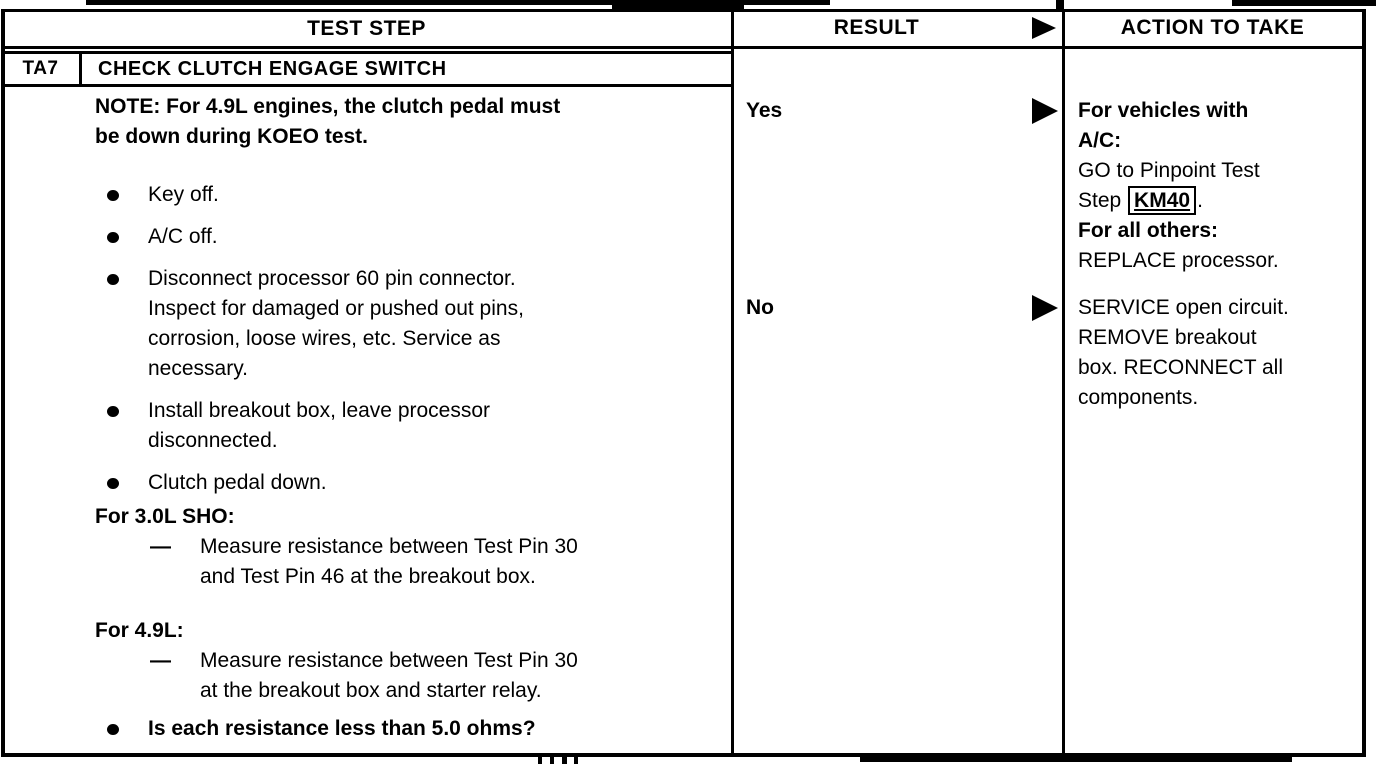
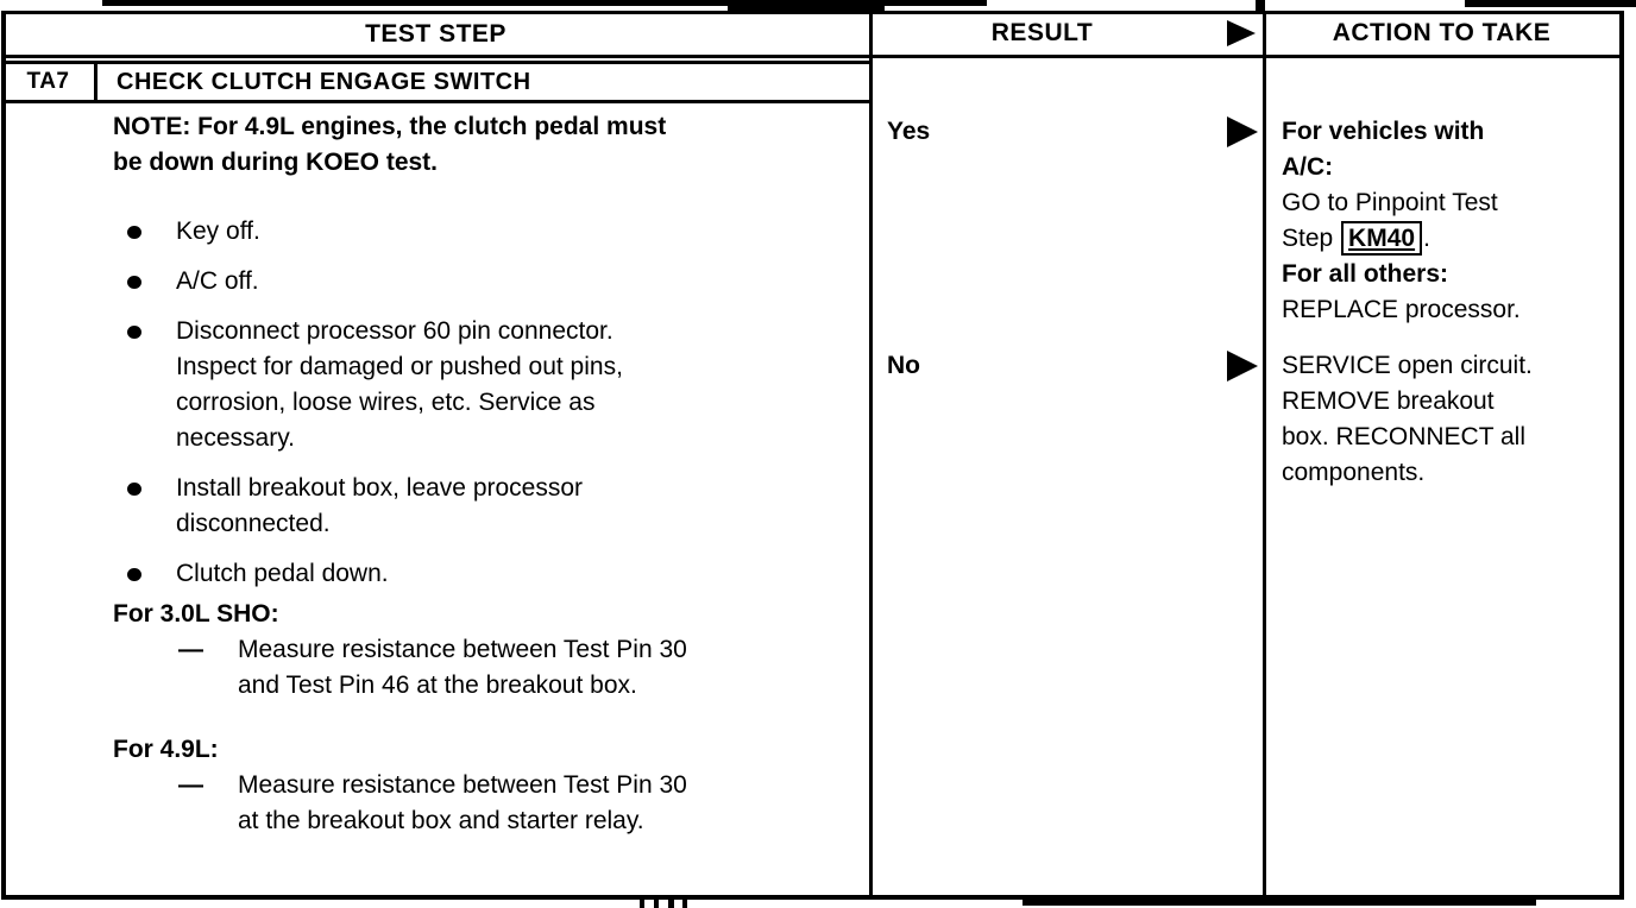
  TEST STEP
  RESULT
  ACTION TO TAKE
  TA7
  CHECK CLUTCH ENGAGE SWITCH
  NOTE: For 4.9L engines, the clutch pedal must
  be down during KOEO test.
  Key off.
  A/C off.
  Disconnect processor 60 pin connector.
  Inspect for damaged or pushed out pins,
  corrosion, loose wires, etc. Service as
  necessary.
  Install breakout box, leave processor
  disconnected.
  Clutch pedal down.
  For 3.0L SHO:
  —
  Measure resistance between Test Pin 30
  and Test Pin 46 at the breakout box.
  For 4.9L:
  —
  Measure resistance between Test Pin 30
  at the breakout box and starter relay.
- Is each resistance less than 5.0 ohms?
  Yes
  No
  For vehicles with
  A/C:
  GO to Pinpoint Test
  Step KM40 .
  For all others:
  REPLACE processor.
  SERVICE open circuit.
  REMOVE breakout
  box. RECONNECT all
  components.
